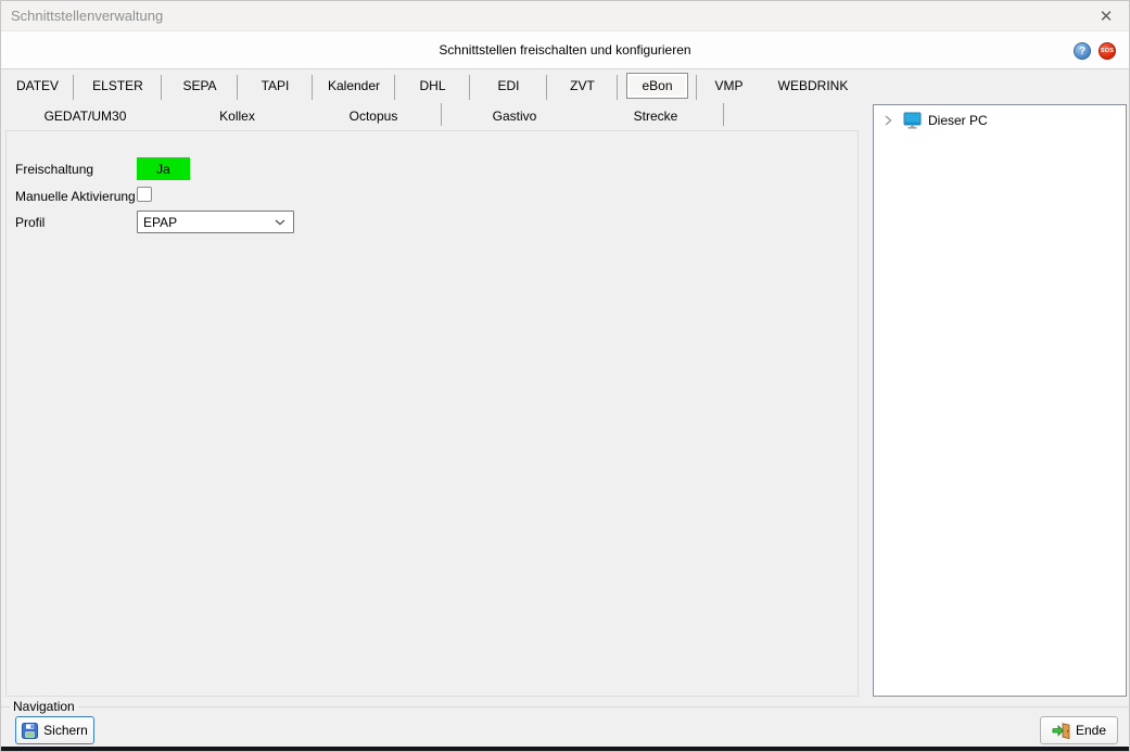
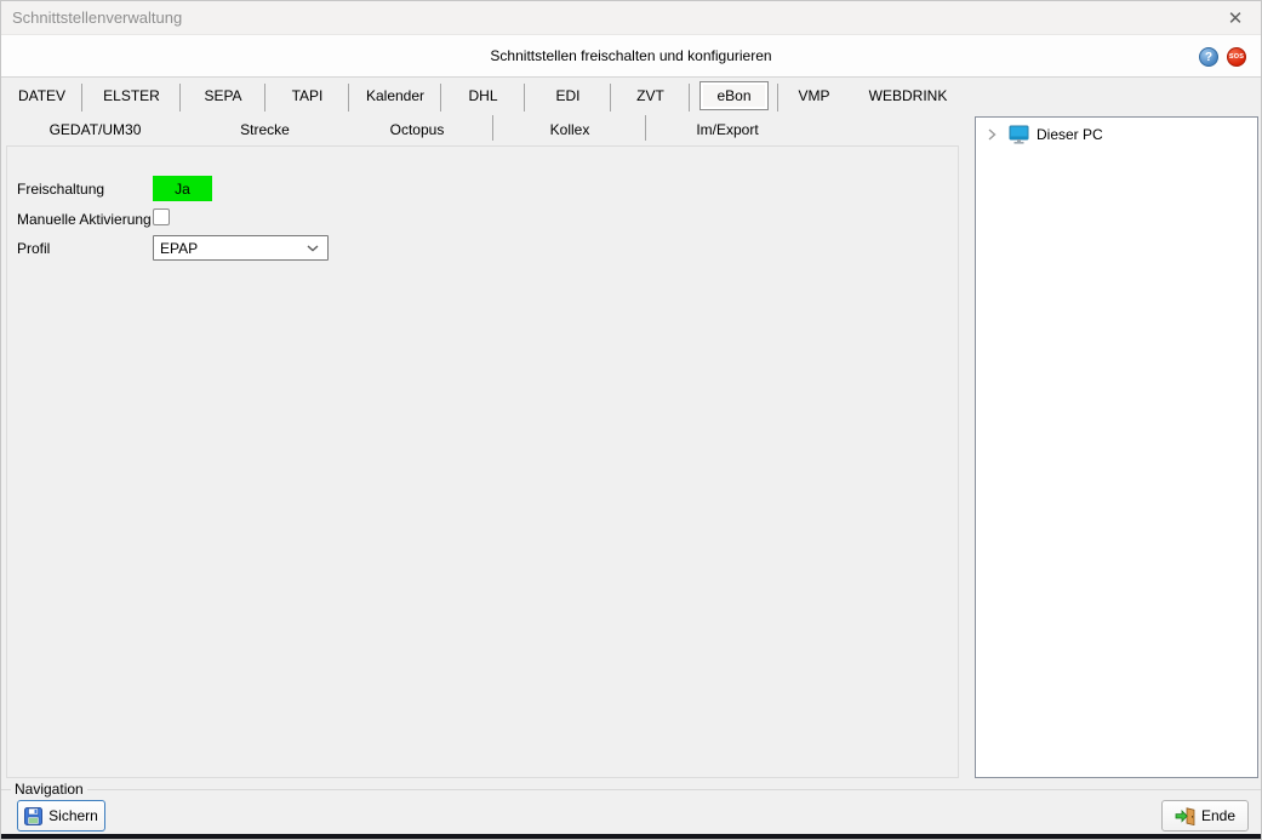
  Schnittstellenverwaltung
  ✕
  Schnittstellen freischalten und konfigurieren
  ?
  DATEV
  ELSTER
  SEPA
  TAPI
  Kalender
  DHL
  EDI
  ZVT
  eBon
  VMP
  WEBDRINK
  GEDAT/UM30
- Kollex
+ Strecke
  Octopus
- Gastivo
- Strecke
+ Kollex
+ Im/Export
  Freischaltung
  Ja
  Manuelle Aktivierung
  Profil
  EPAP
  Dieser PC
  Navigation
  Sichern
  Ende
